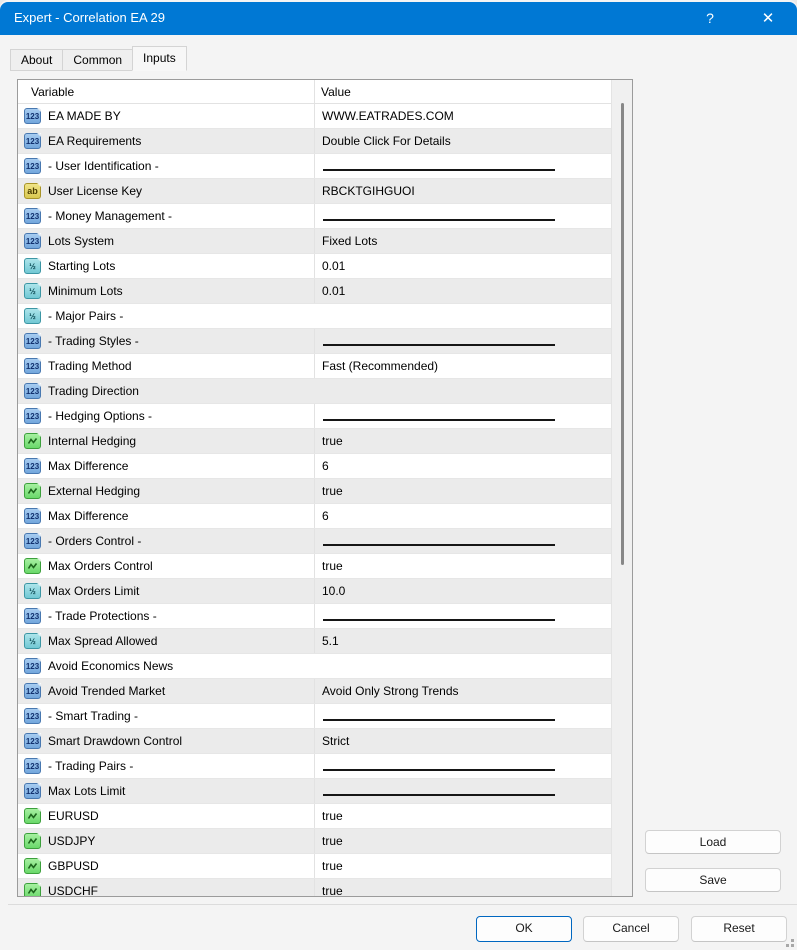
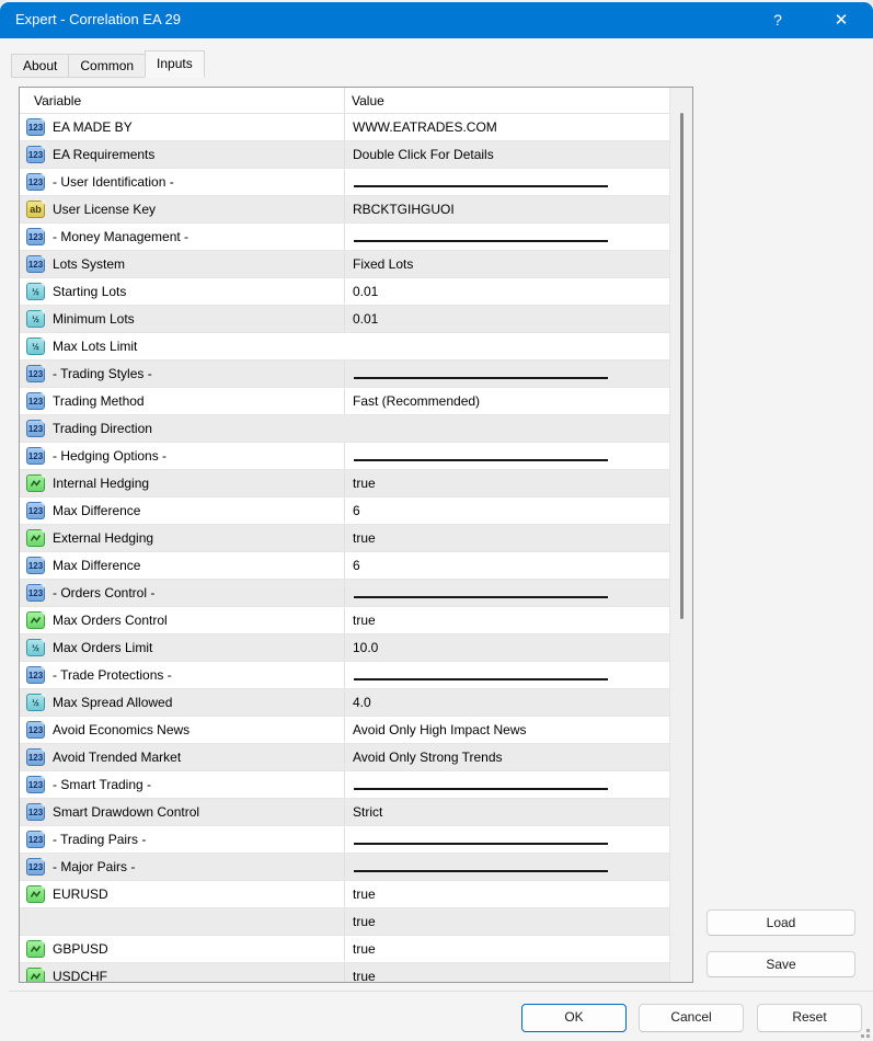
  Expert - Correlation EA 29
  ?
  ✕
  About
  Common
  Inputs
  Variable
  Value
  123
  EA MADE BY
  WWW.EATRADES.COM
  123
  EA Requirements
  Double Click For Details
  123
  - User Identification -
  ab
  User License Key
  RBCKTGIHGUOI
  123
  - Money Management -
  123
  Lots System
  Fixed Lots
  ½
  Starting Lots
  0.01
  ½
  Minimum Lots
  0.01
  ½
- - Major Pairs -
+ Max Lots Limit
  123
  - Trading Styles -
  123
  Trading Method
  Fast (Recommended)
  123
  Trading Direction
  123
  - Hedging Options -
  Internal Hedging
  true
  123
  Max Difference
  6
  External Hedging
  true
  123
  Max Difference
  6
  123
  - Orders Control -
  Max Orders Control
  true
  ½
  Max Orders Limit
  10.0
  123
  - Trade Protections -
  ½
  Max Spread Allowed
- 5.1
+ 4.0
  123
  Avoid Economics News
+ Avoid Only High Impact News
  123
  Avoid Trended Market
  Avoid Only Strong Trends
  123
  - Smart Trading -
  123
  Smart Drawdown Control
  Strict
  123
  - Trading Pairs -
  123
- Max Lots Limit
+ - Major Pairs -
  EURUSD
  true
- USDJPY
  true
  GBPUSD
  true
  USDCHF
  true
  Load
  Save
  OK
  Cancel
  Reset
